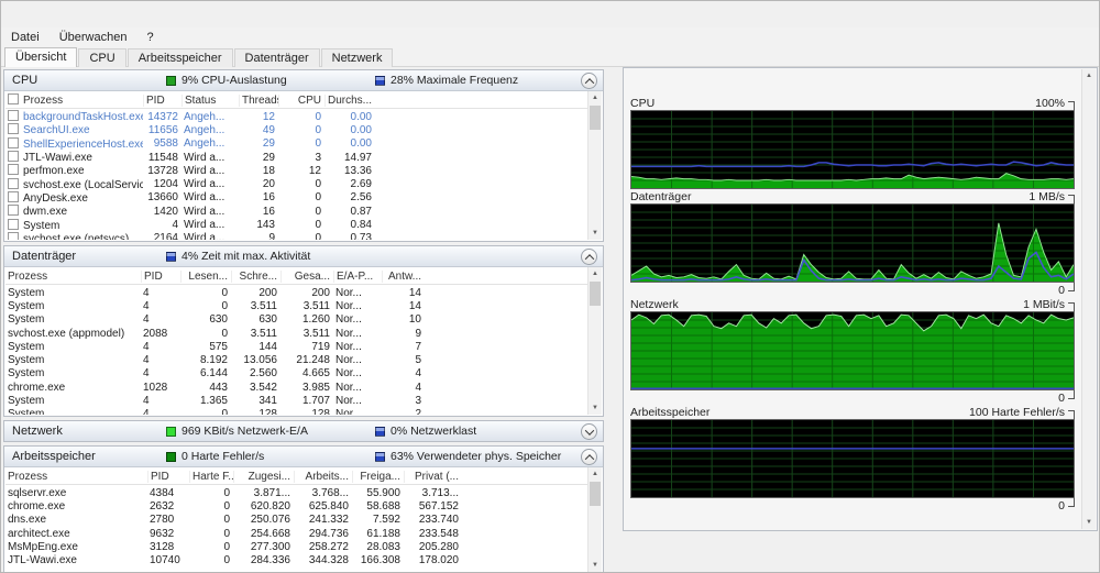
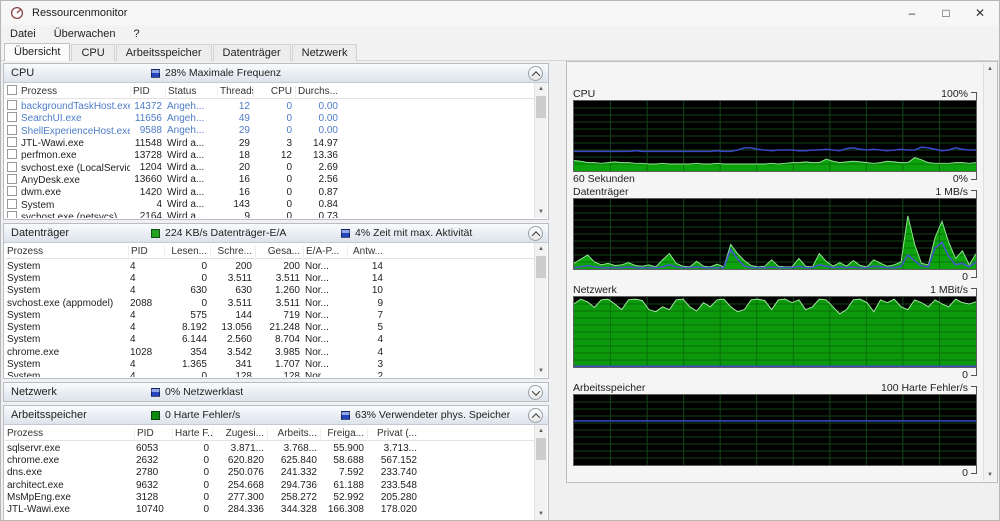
+ Ressourcenmonitor
+ –
+ □
+ ✕
  Datei
  Überwachen
  ?
  Übersicht
  CPU
  Arbeitsspeicher
  Datenträger
  Netzwerk
  CPU
- 9% CPU-Auslastung
  28% Maximale Frequenz
  Prozess
  PID
  Status
  Thread
  CPU
  Durchs...
  backgroundTaskHost.ex
  14372
  Angeh...
  12
  0
  0.00
  SearchUI.exe
  11656
  Angeh...
  49
  0
  0.00
  ShellExperienceHost.exe
  9588
  Angeh...
  29
  0
  0.00
  JTL-Wawi.exe
  11548
  Wird a...
  29
  3
  14.97
  perfmon.exe
  13728
  Wird a...
  18
  12
  13.36
  svchost.exe (LocalServic
  1204
  Wird a...
  20
  0
  2.69
  AnyDesk.exe
  13660
  Wird a...
  16
  0
  2.56
  dwm.exe
  1420
  Wird a...
  16
  0
  0.87
  System
  4
  Wird a...
  143
  0
  0.84
  svchost.exe (netsvcs)
  2164
  Wird a...
  9
  0
  0.73
  Datenträger
+ 224 KB/s Datenträger-E/A
  4% Zeit mit max. Aktivität
  Prozess
  PID
  Lesen...
  Schre...
  Gesa...
  E/A-P...
  Antw...
  System
  4
  0
  200
  200
  Nor...
  14
  System
  4
  0
  3.511
  3.511
  Nor...
  14
  System
  4
  630
  630
  1.260
  Nor...
  10
  svchost.exe (appmodel)
  2088
  0
  3.511
  3.511
  Nor...
  9
  System
  4
  575
  144
  719
  Nor...
  7
  System
  4
  8.192
  13.056
  21.248
  Nor...
  5
  System
  4
  6.144
  2.560
- 4.665
+ 8.704
  Nor...
  4
  chrome.exe
  1028
- 443
+ 354
  3.542
  3.985
  Nor...
  4
  System
  4
  1.365
  341
  1.707
  Nor...
  3
  System
  4
  0
  128
  128
  Nor...
  2
  Netzwerk
- 969 KBit/s Netzwerk-E/A
  0% Netzwerklast
  Arbeitsspeicher
  0 Harte Fehler/s
  63% Verwendeter phys. Speicher
  Prozess
  PID
  Harte F..
  Zugesi...
  Arbeits...
  Freiga...
  Privat (...
  sqlservr.exe
- 4384
+ 6053
  0
  3.871...
  3.768...
  55.900
  3.713...
  chrome.exe
  2632
  0
  620.820
  625.840
  58.688
  567.152
  dns.exe
  2780
  0
  250.076
  241.332
  7.592
  233.740
  architect.exe
  9632
  0
  254.668
  294.736
  61.188
  233.548
  MsMpEng.exe
  3128
  0
  277.300
  258.272
- 28.083
+ 52.992
  205.280
  JTL-Wawi.exe
  10740
  0
  284.336
  344.328
  166.308
  178.020
  CPU
  100%
+ 60 Sekunden
+ 0%
  Datenträger
  1 MB/s
  0
  Netzwerk
  1 MBit/s
  0
  Arbeitsspeicher
  100 Harte Fehler/s
  0
